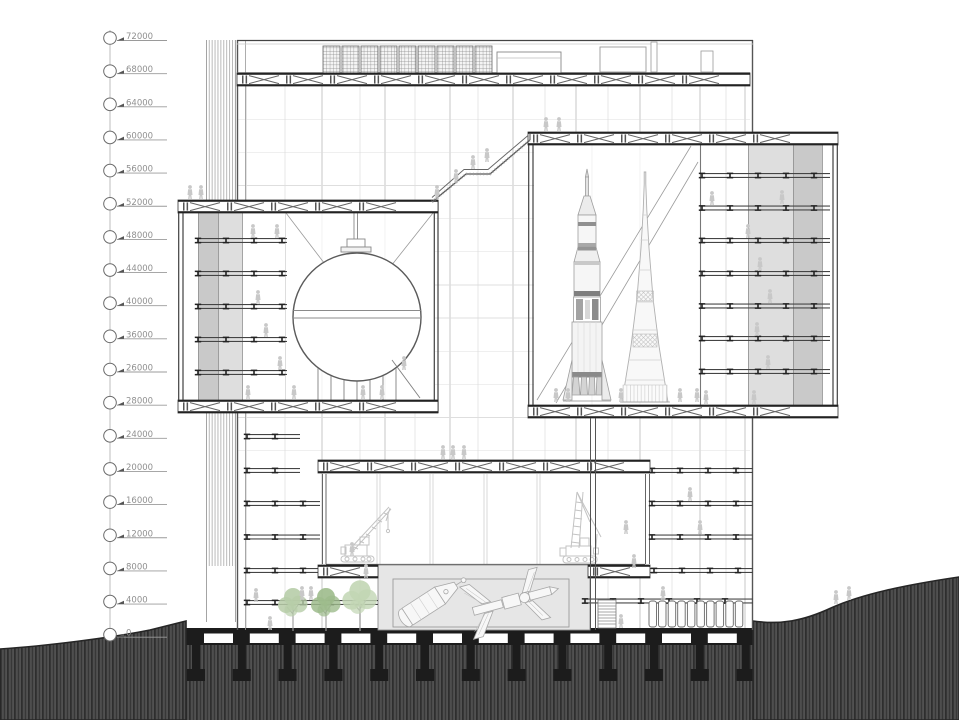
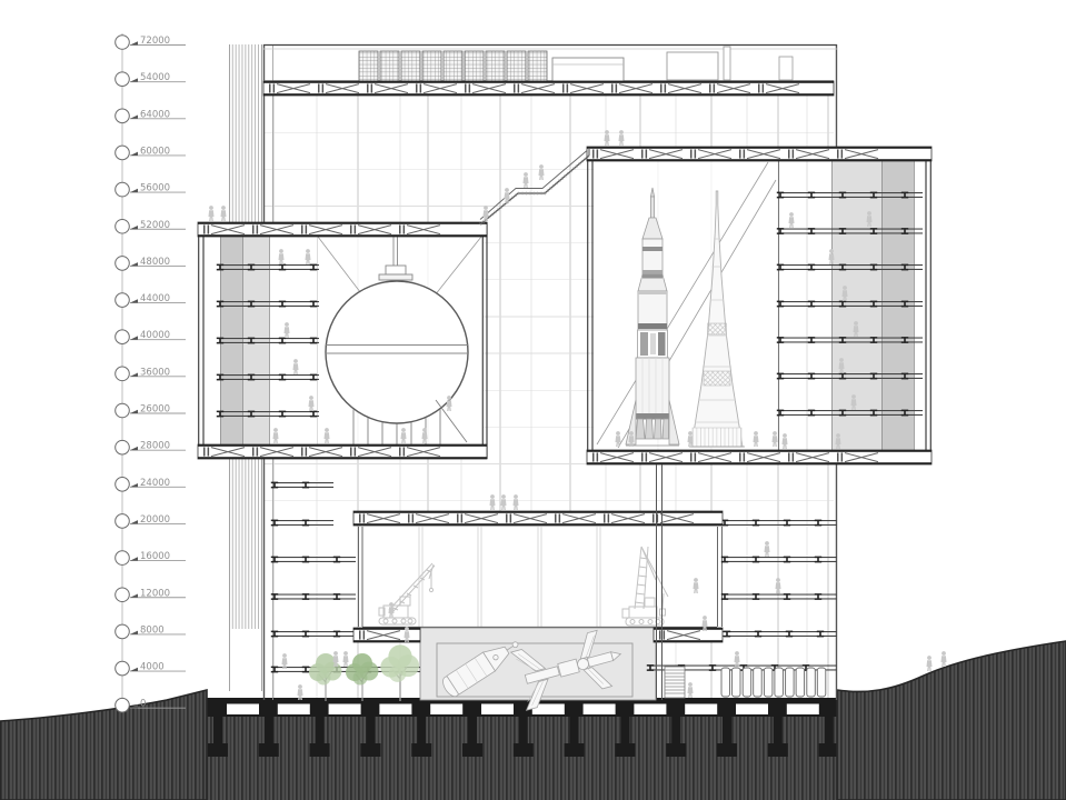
  72000
- 68000
+ 54000
  64000
  60000
  56000
  52000
  48000
  44000
  40000
  36000
  26000
  28000
  24000
  20000
  16000
  12000
  8000
  4000
  0
